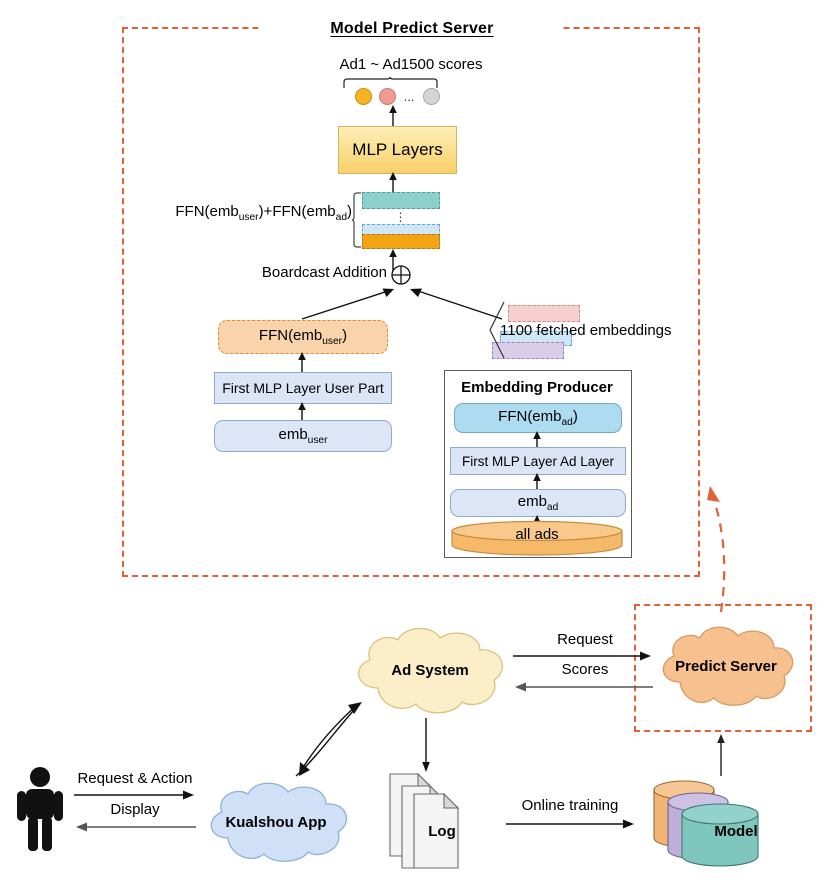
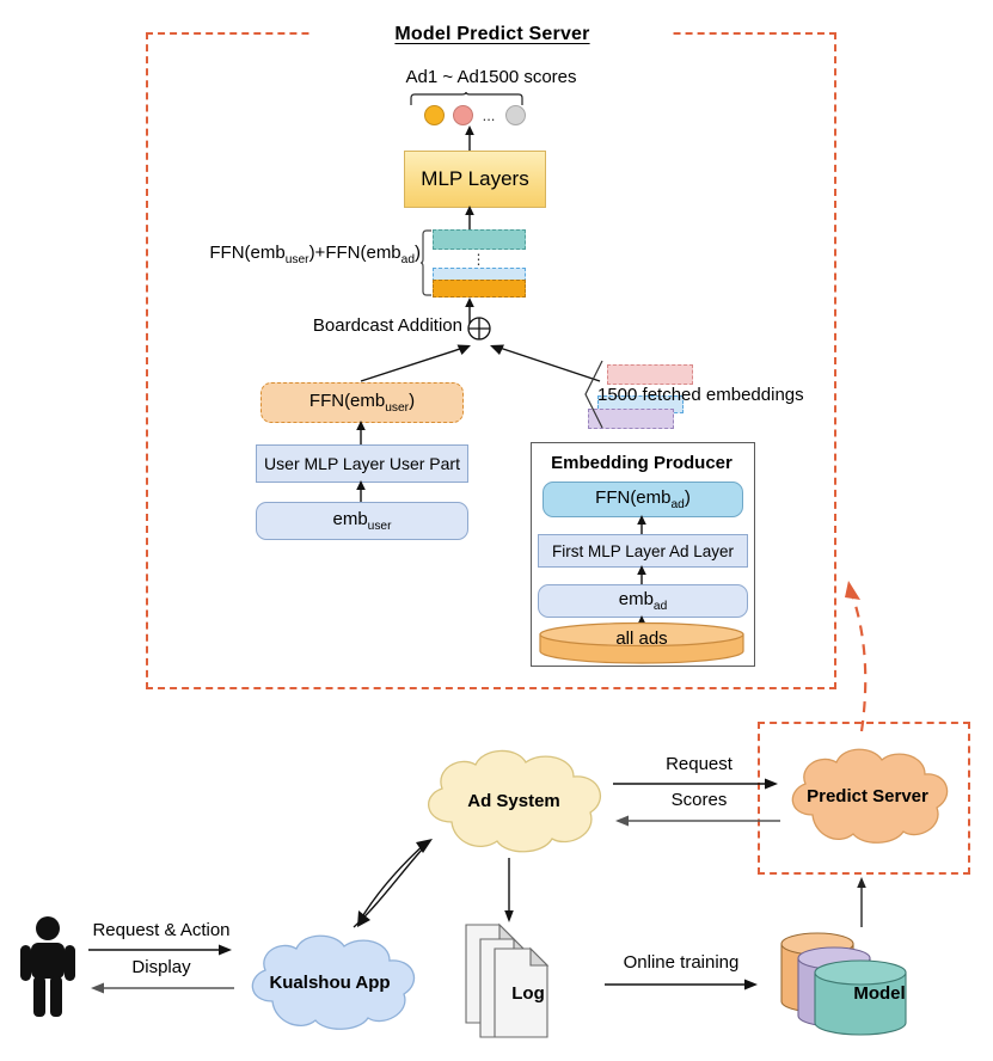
  Model Predict Server
  Ad1 ~ Ad1500 scores
  ...
  MLP Layers
  FFN(embuser)+FFN(embad)
  ⋮
  Boardcast Addition
- 1100 fetched embeddings
+ 1500 fetched embeddings
  FFN(embuser)
- First MLP Layer User Part
+ User MLP Layer User Part
  embuser
  Embedding Producer
  FFN(embad)
  First MLP Layer Ad Layer
  embad
  all ads
  Ad System
  Predict Server
  Request
  Scores
  Request & Action
  Display
  Kualshou App
  Log
  Online training
  Model
